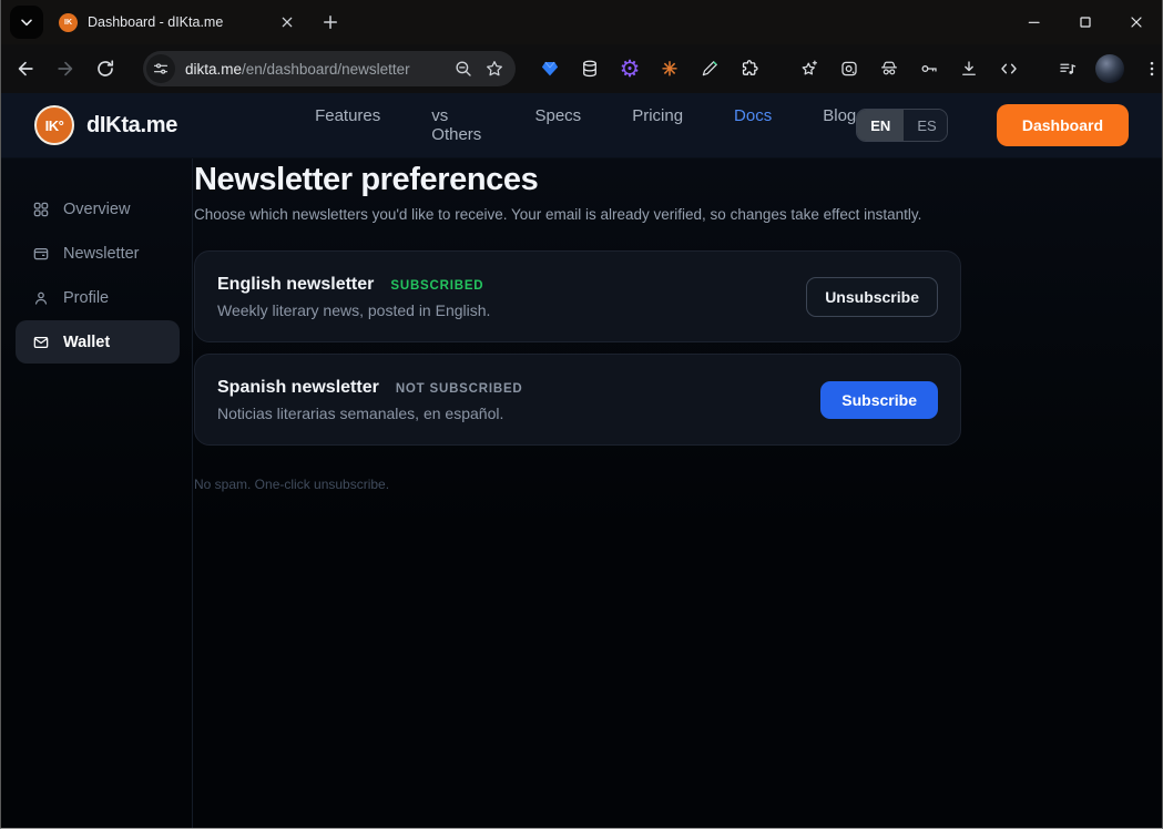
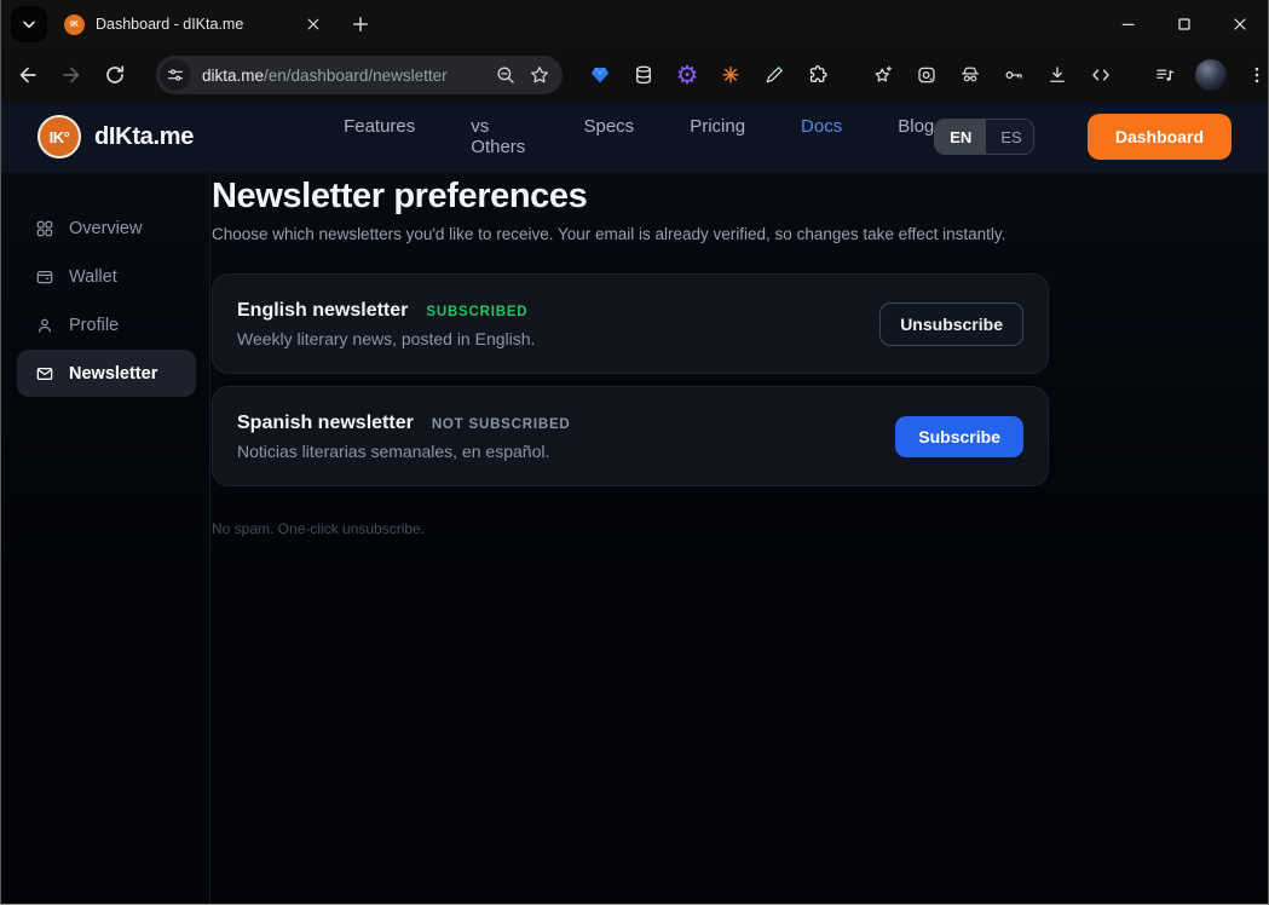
  Dashboard - dIKta.me
  dikta.me/en/dashboard/newsletter
  ⚙
  ✳
  IK°
  dIKta.me
  Features
  vs Others
  Specs
  Pricing
  Docs
  Blog
  EN
  ES
  Dashboard
  Overview
- Newsletter
+ Wallet
  Profile
- Wallet
+ Newsletter
  Newsletter preferences
  Choose which newsletters you'd like to receive. Your email is already verified, so changes take effect instantly.
  English newsletter
  SUBSCRIBED
  Weekly literary news, posted in English.
  Unsubscribe
  Spanish newsletter
  NOT SUBSCRIBED
  Noticias literarias semanales, en español.
  Subscribe
  No spam. One-click unsubscribe.
